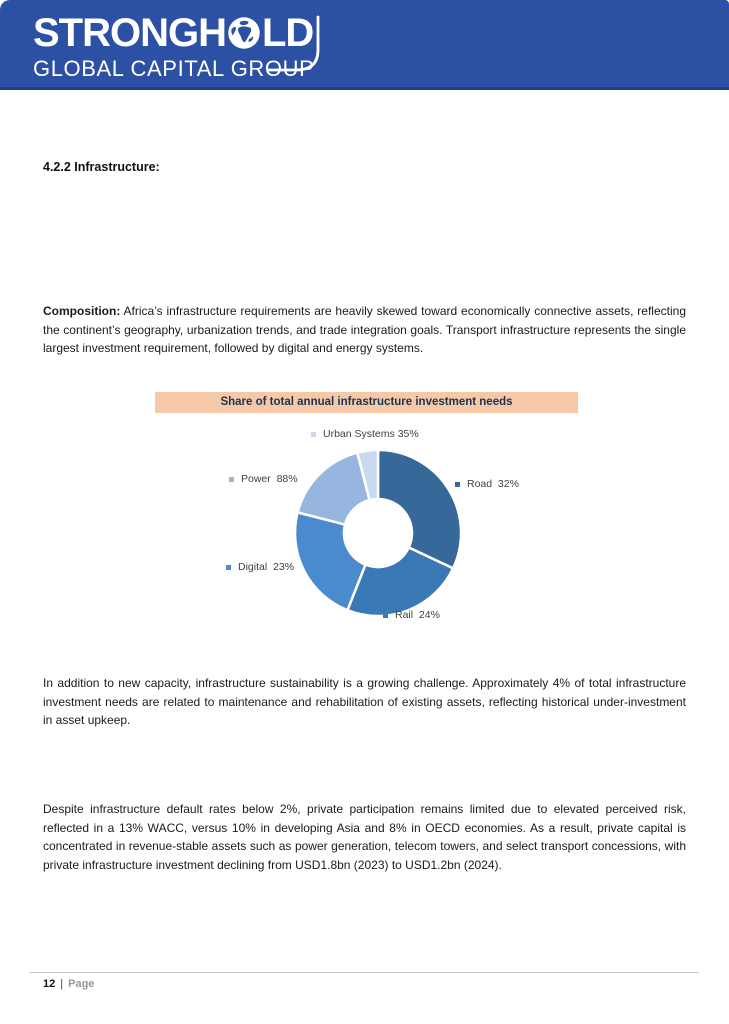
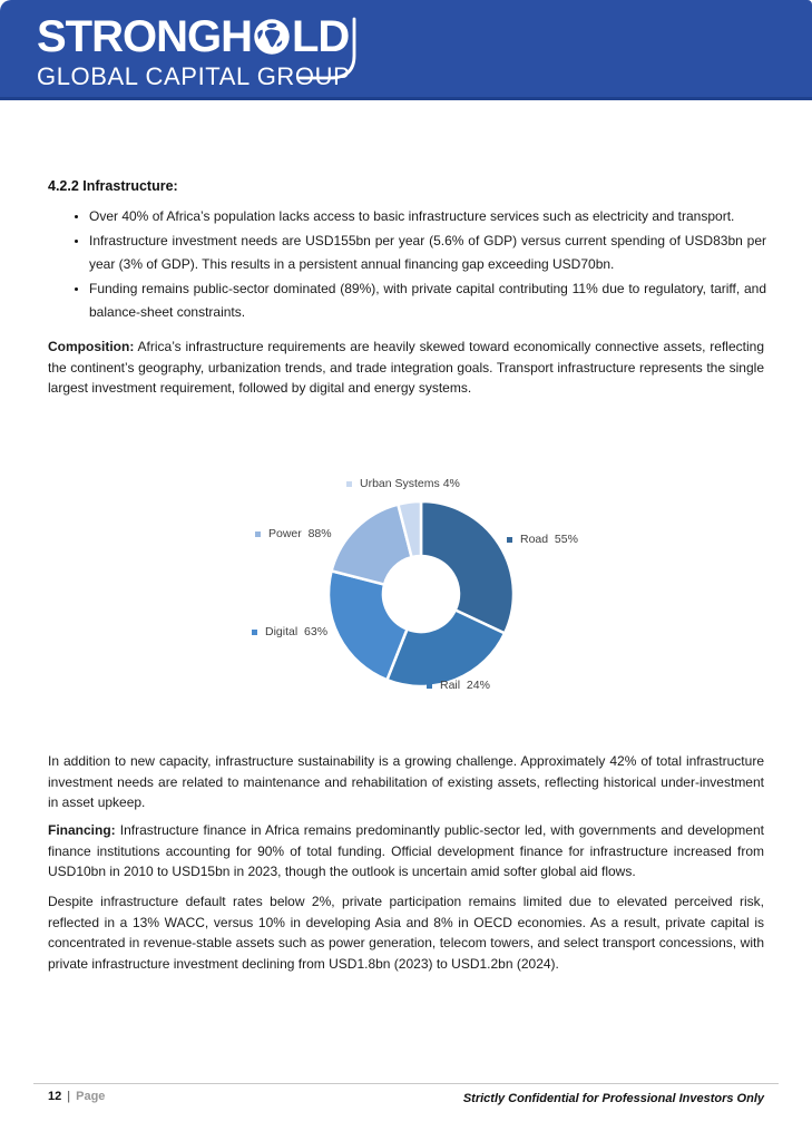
  STRONGH
  LD
  GLOBAL CAPITAL GROU
  4.2.2 Infrastructure:
+ Over 40% of Africa’s population lacks access to basic infrastructure services such as electricity and transport.
+ Infrastructure investment needs are USD155bn per year (5.6% of GDP) versus current spending of USD83bn per year (3% of GDP). This results in a persistent annual financing gap exceeding USD70bn.
+ Funding remains public-sector dominated (89%), with private capital contributing 11% due to regulatory, tariff, and balance-sheet constraints.
  Composition: Africa’s infrastructure requirements are heavily skewed toward economically connective assets, reflecting the continent’s geography, urbanization trends, and trade integration goals. Transport infrastructure represents the single largest investment requirement, followed by digital and energy systems.
- Share of total annual infrastructure investment needs
- Road 32%
+ Road 55%
  Rail 24%
- Digital 23%
+ Digital 63%
  Power 88%
- Urban Systems 35%
+ Urban Systems 4%
- In addition to new capacity, infrastructure sustainability is a growing challenge. Approximately 4% of total infrastructure investment needs are related to maintenance and rehabilitation of existing assets, reflecting historical under-investment in asset upkeep.
+ In addition to new capacity, infrastructure sustainability is a growing challenge. Approximately 42% of total infrastructure investment needs are related to maintenance and rehabilitation of existing assets, reflecting historical under-investment in asset upkeep.
+ Financing: Infrastructure finance in Africa remains predominantly public-sector led, with governments and development finance institutions accounting for 90% of total funding. Official development finance for infrastructure increased from USD10bn in 2010 to USD15bn in 2023, though the outlook is uncertain amid softer global aid flows.
  Despite infrastructure default rates below 2%, private participation remains limited due to elevated perceived risk, reflected in a 13% WACC, versus 10% in developing Asia and 8% in OECD economies. As a result, private capital is concentrated in revenue-stable assets such as power generation, telecom towers, and select transport concessions, with private infrastructure investment declining from USD1.8bn (2023) to USD1.2bn (2024).
  12 | Page
+ Strictly Confidential for Professional Investors Only
